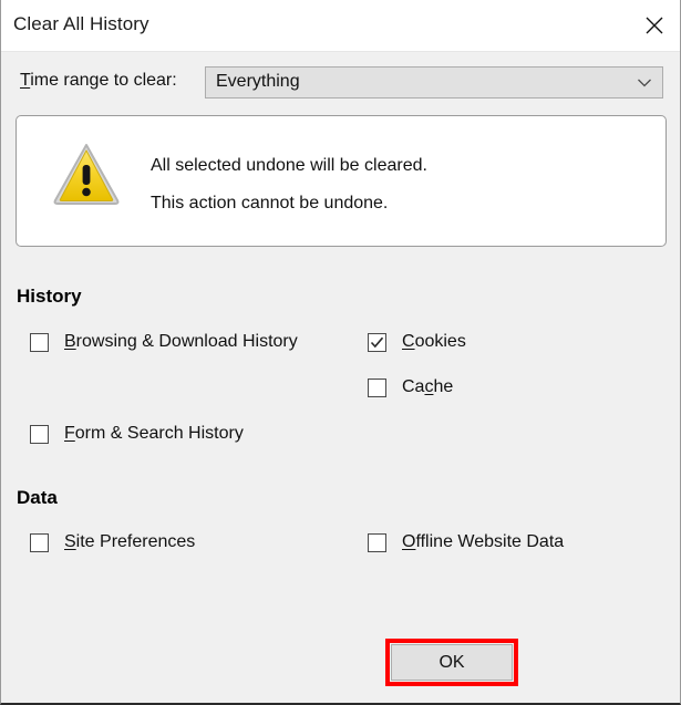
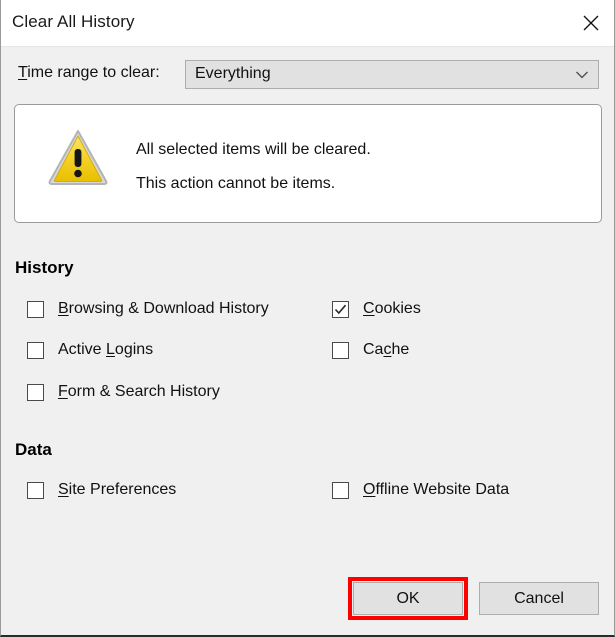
  Clear All History
  Time range to clear:
  Everything
- All selected undone will be cleared.
+ All selected items will be cleared.
- This action cannot be undone.
+ This action cannot be items.
  History
  Browsing & Download History
+ Active Logins
  Form & Search History
  Cookies
  Cache
  Data
  Site Preferences
  Offline Website Data
  OK
+ Cancel
